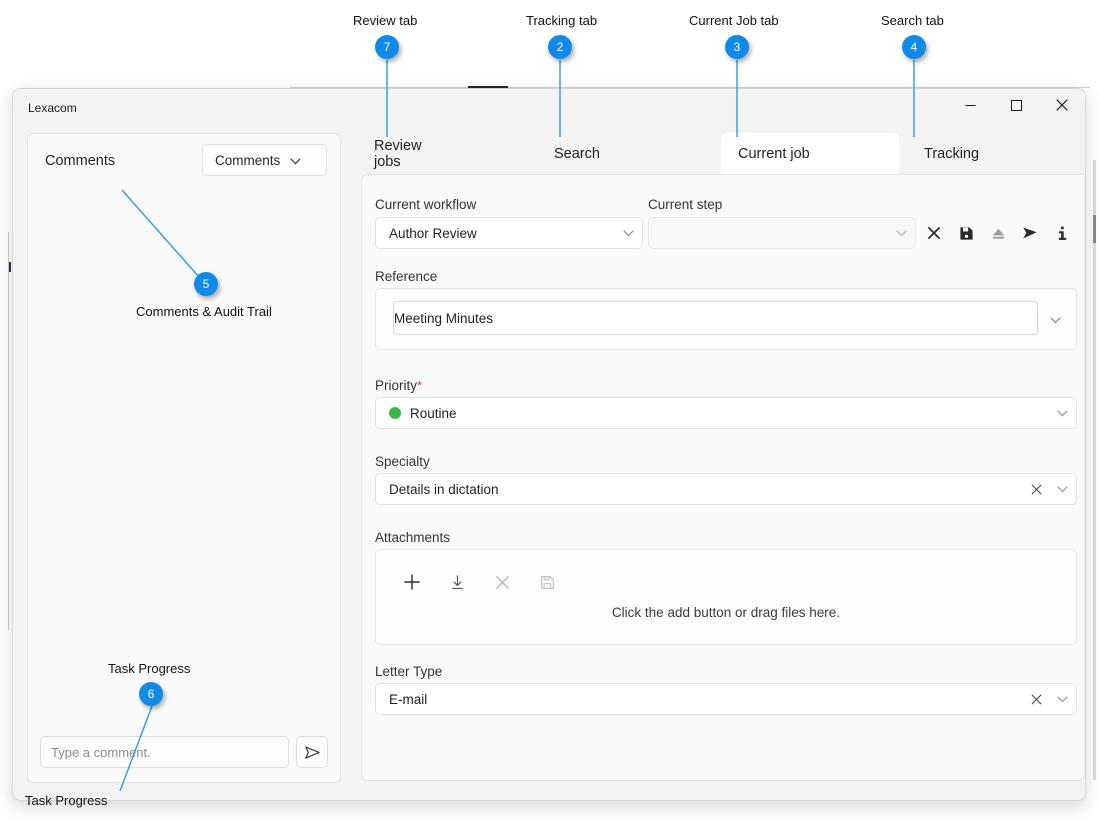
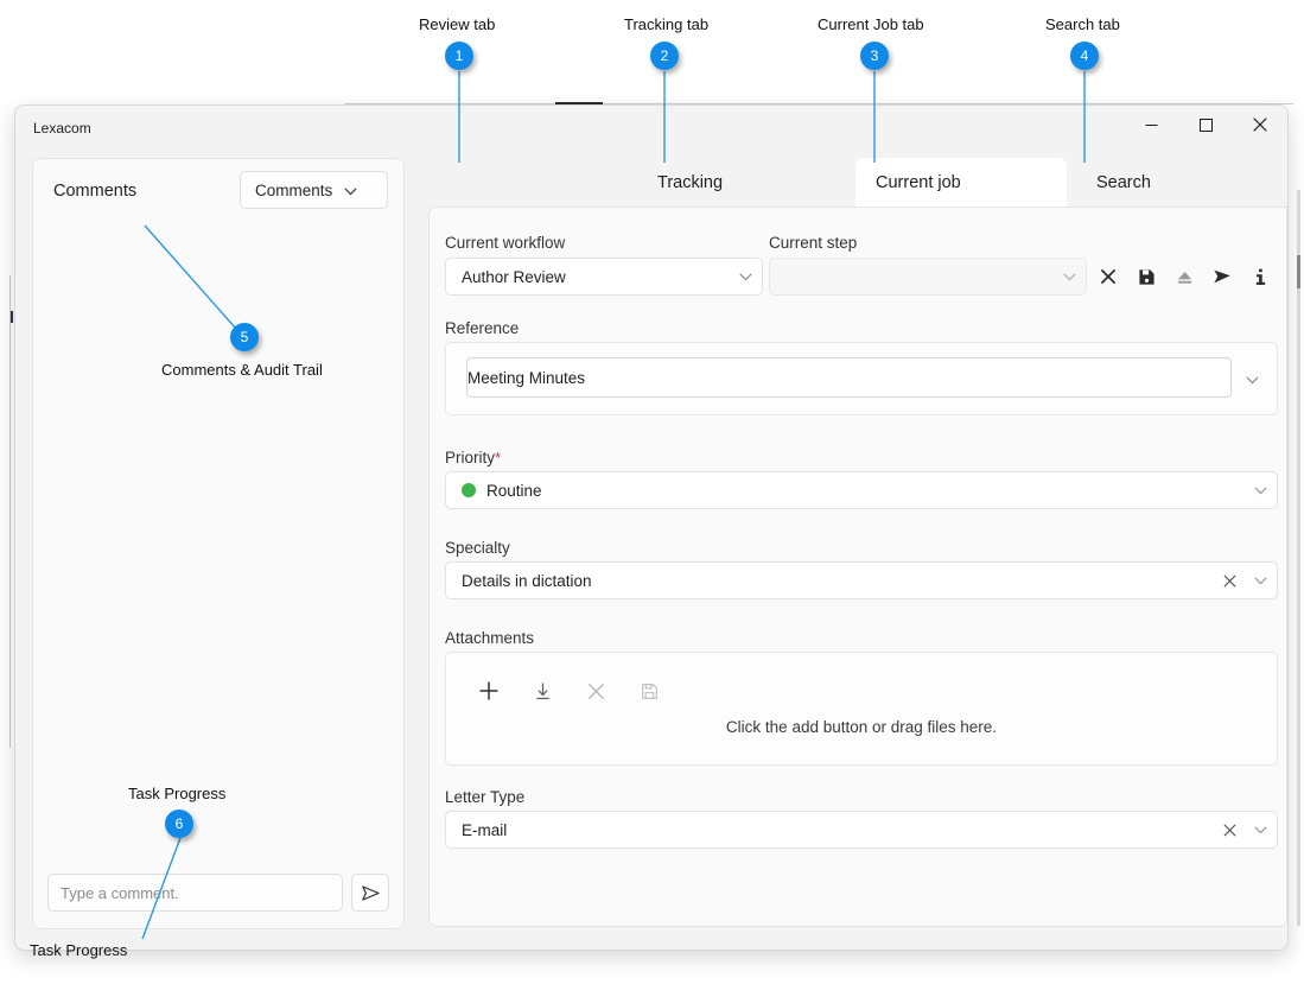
  Lexacom
  Comments
  Comments
  Type a comment.
- Review jobs
- Search
+ Tracking
  Current job
- Tracking
+ Search
  Current workflow
  Author Review
  Current step
  Reference
  Meeting Minutes
  Priority*
  Routine
  Specialty
  Details in dictation
  Attachments
  Click the add button or drag files here.
  Letter Type
  E-mail
  Review tab
- 7
+ 1
  Tracking tab
  2
  Current Job tab
  3
  Search tab
  4
  Comments & Audit Trail
  5
  Task Progress
  6
  Task Progress
